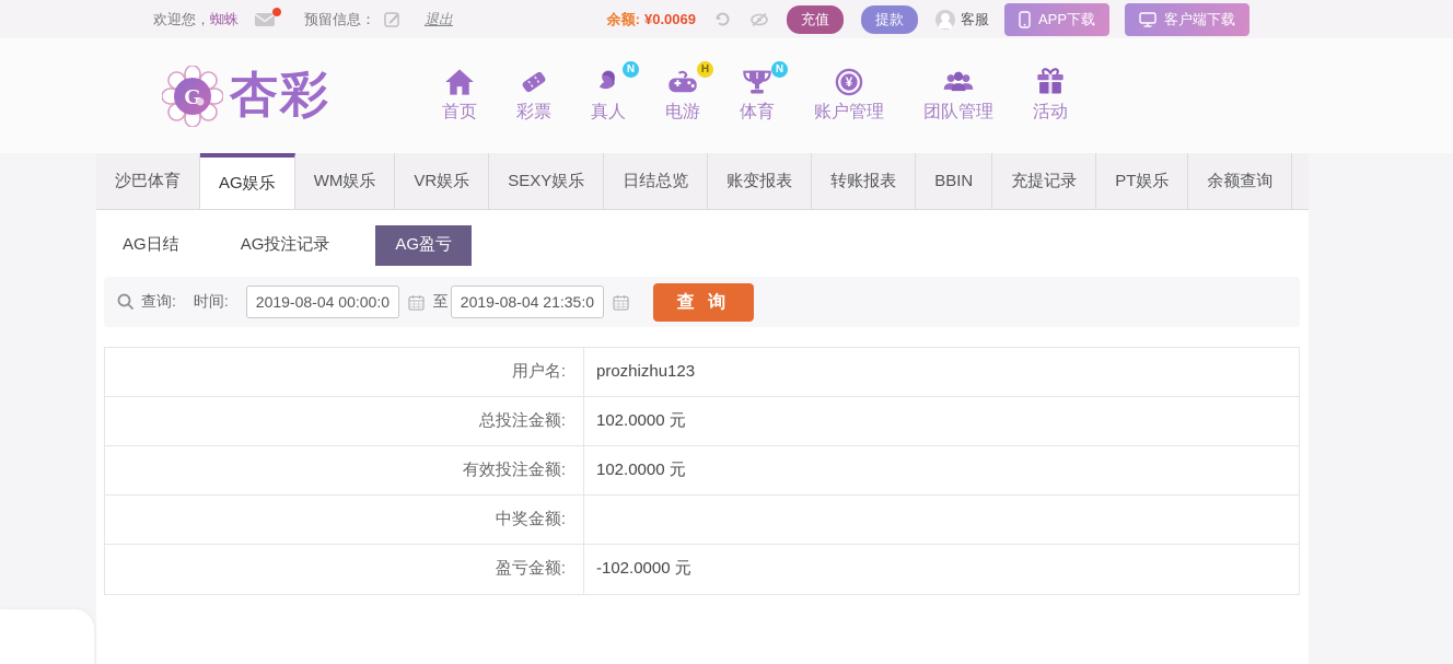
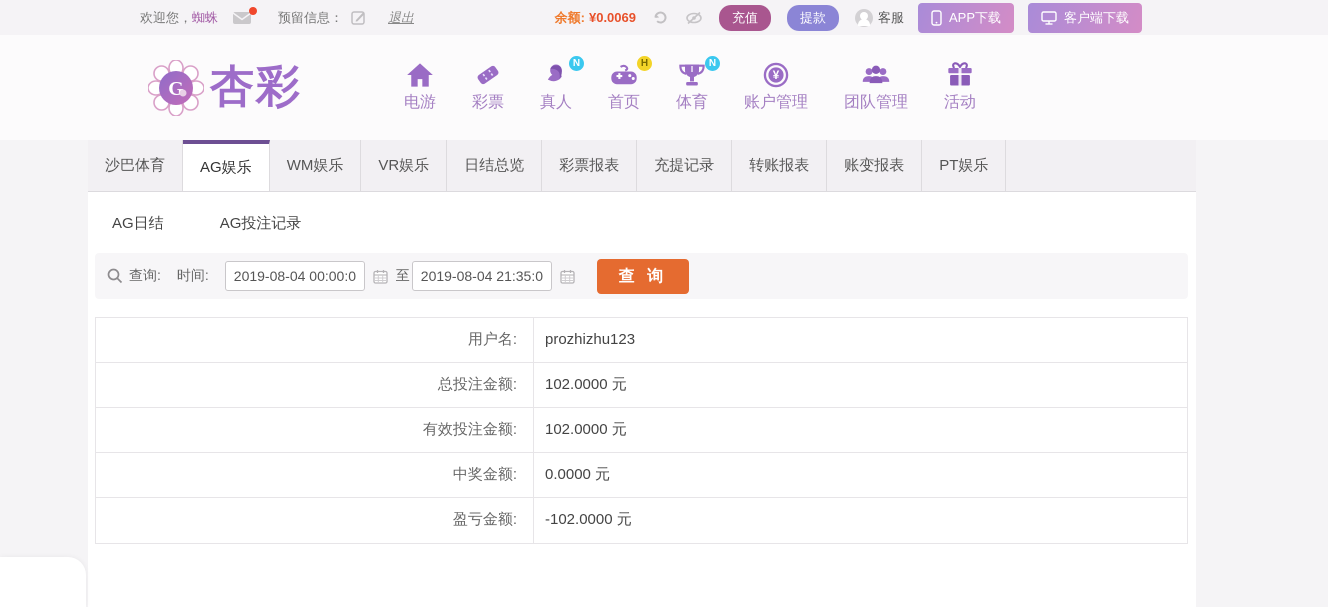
  欢迎您，
  蜘蛛
  预留信息：
  退出
  余额:
  ¥0.0069
  充值
  提款
  客服
  APP下载
  客户端下载
  G
  杏彩
- 首页
+ 电游
  彩票
  N
  真人
  H
- 电游
+ 首页
  I
  N
  体育
  ¥
  账户管理
  团队管理
  活动
  沙巴体育
  AG娱乐
  WM娱乐
  VR娱乐
- SEXY娱乐
  日结总览
+ 彩票报表
- 账变报表
+ 充提记录
  转账报表
- BBIN
- 充提记录
+ 账变报表
  PT娱乐
- 余额查询
  AG日结
  AG投注记录
- AG盈亏
  查询:
  时间:
  2019-08-04 00:00:0
  至
  2019-08-04 21:35:0
  查 询
  用户名:
  prozhizhu123
  总投注金额:
  102.0000 元
  有效投注金额:
  102.0000 元
  中奖金额:
+ 0.0000 元
  盈亏金额:
  -102.0000 元
